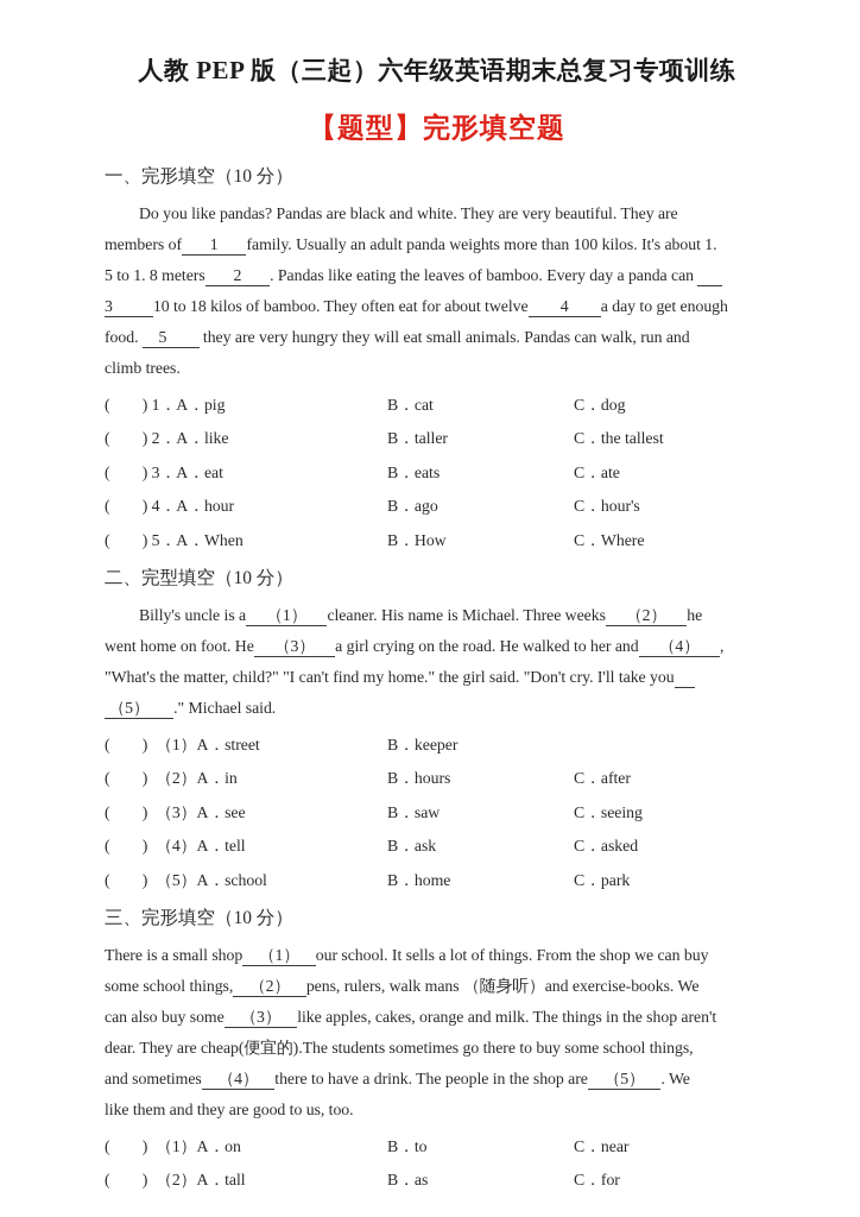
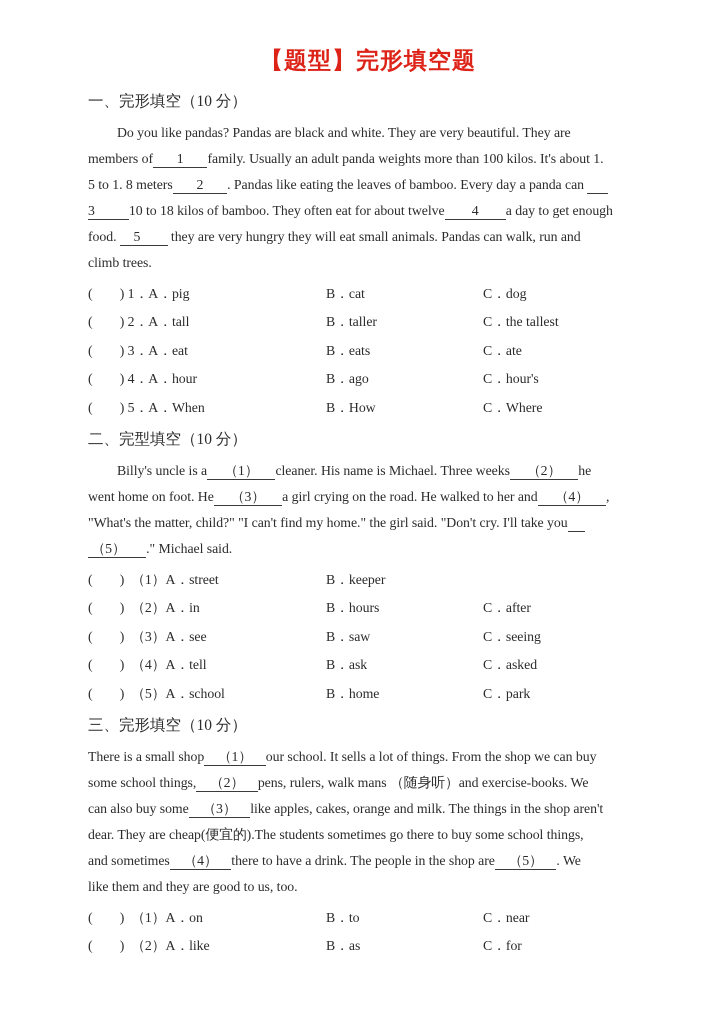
- 人教 PEP 版（三起）六年级英语期末总复习专项训练
  【题型】完形填空题
  一、完形填空（10 分）
  Do you like pandas? Pandas are black and white. They are very beautiful. They are
  members of 1 family. Usually an adult panda weights more than 100 kilos. It's about 1.
  5 to 1. 8 meters 2 . Pandas like eating the leaves of bamboo. Every day a panda can
  3 10 to 18 kilos of bamboo. They often eat for about twelve 4 a day to get enough
  food. 5 they are very hungry they will eat small animals. Pandas can walk, run and
  climb trees.
  ( ) 1．A．pig
  B．cat
  C．dog
- ( ) 2．A．like
+ ( ) 2．A．tall
  B．taller
  C．the tallest
  ( ) 3．A．eat
  B．eats
  C．ate
  ( ) 4．A．hour
  B．ago
  C．hour's
  ( ) 5．A．When
  B．How
  C．Where
  二、完型填空（10 分）
  Billy's uncle is a （1） cleaner. His name is Michael. Three weeks （2） he
  went home on foot. He （3） a girl crying on the road. He walked to her and （4） ,
  "What's the matter, child?" "I can't find my home." the girl said. "Don't cry. I'll take you
  （5） ." Michael said.
  ( ) （1）A．street
  B．keeper
  ( ) （2）A．in
  B．hours
  C．after
  ( ) （3）A．see
  B．saw
  C．seeing
  ( ) （4）A．tell
  B．ask
  C．asked
  ( ) （5）A．school
  B．home
  C．park
  三、完形填空（10 分）
  There is a small shop （1） our school. It sells a lot of things. From the shop we can buy
  some school things, （2） pens, rulers, walk mans （随身听）and exercise-books. We
  can also buy some （3） like apples, cakes, orange and milk. The things in the shop aren't
  dear. They are cheap(便宜的).The students sometimes go there to buy some school things,
  and sometimes （4） there to have a drink. The people in the shop are （5） . We
  like them and they are good to us, too.
  ( ) （1）A．on
  B．to
  C．near
- ( ) （2）A．tall
+ ( ) （2）A．like
  B．as
  C．for
